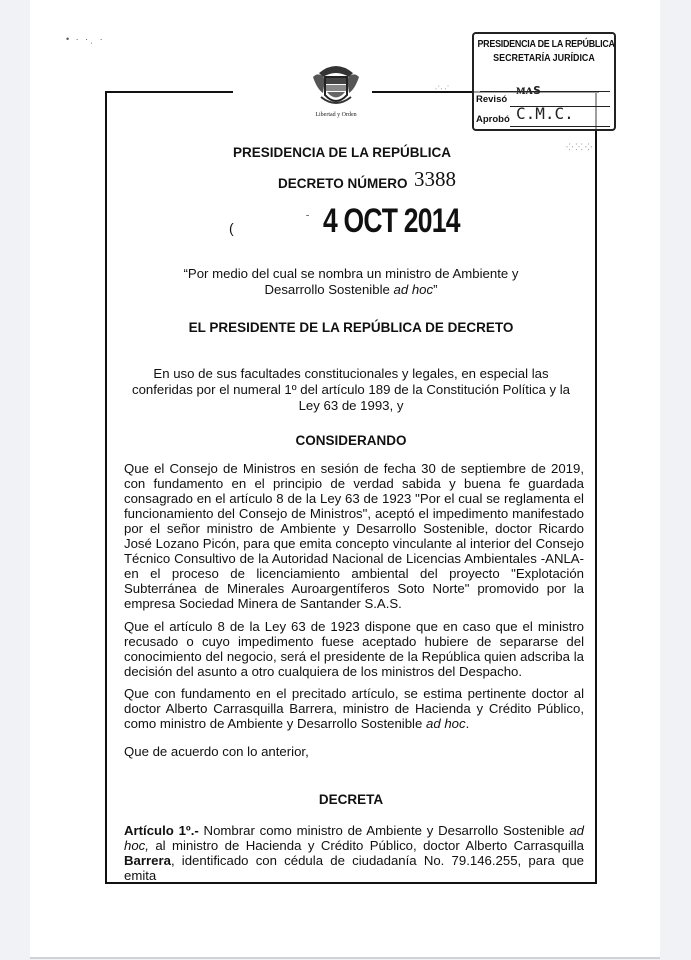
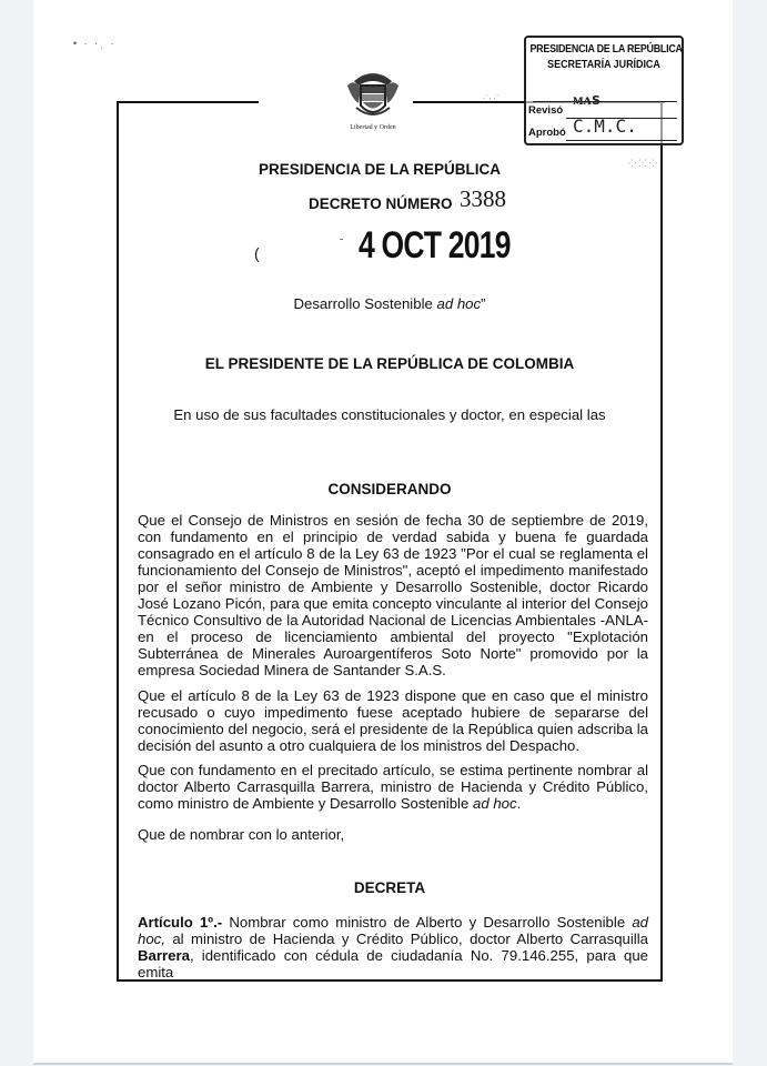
  • · ·ˌ ·
  ⁘⁖
  ⁘⁙⁘
  PRESIDENCIA DE LA REPÚBLICA
  SECRETARÍA JURÍDICA
  Revisó
  ᴍᴀs
  Aprobó
  C.M.C.
  PRESIDENCIA DE LA REPÚBLICA
  DECRETO NÚMERO
  3388
  (
  ˉ
- 4 OCT 2014
+ 4 OCT 2019
- “Por medio del cual se nombra un ministro de Ambiente y
  Desarrollo Sostenible ad hoc”
- EL PRESIDENTE DE LA REPÚBLICA DE DECRETO
+ EL PRESIDENTE DE LA REPÚBLICA DE COLOMBIA
- En uso de sus facultades constitucionales y legales, en especial las
+ En uso de sus facultades constitucionales y doctor, en especial las
- conferidas por el numeral 1º del artículo 189 de la Constitución Política y la
- Ley 63 de 1993, y
  CONSIDERANDO
  Que el Consejo de Ministros en sesión de fecha 30 de septiembre de 2019, con fundamento en el principio de verdad sabida y buena fe guardada consagrado en el artículo 8 de la Ley 63 de 1923 "Por el cual se reglamenta el funcionamiento del Consejo de Ministros", aceptó el impedimento manifestado por el señor ministro de Ambiente y Desarrollo Sostenible, doctor Ricardo José Lozano Picón, para que emita concepto vinculante al interior del Consejo Técnico Consultivo de la Autoridad Nacional de Licencias Ambientales -ANLA- en el proceso de licenciamiento ambiental del proyecto "Explotación Subterránea de Minerales Auroargentíferos Soto Norte" promovido por la empresa Sociedad Minera de Santander S.A.S.
  Que el artículo 8 de la Ley 63 de 1923 dispone que en caso que el ministro recusado o cuyo impedimento fuese aceptado hubiere de separarse del conocimiento del negocio, será el presidente de la República quien adscriba la decisión del asunto a otro cualquiera de los ministros del Despacho.
- Que con fundamento en el precitado artículo, se estima pertinente doctor al doctor Alberto Carrasquilla Barrera, ministro de Hacienda y Crédito Público, como ministro de Ambiente y Desarrollo Sostenible ad hoc.
+ Que con fundamento en el precitado artículo, se estima pertinente nombrar al doctor Alberto Carrasquilla Barrera, ministro de Hacienda y Crédito Público, como ministro de Ambiente y Desarrollo Sostenible ad hoc.
- Que de acuerdo con lo anterior,
+ Que de nombrar con lo anterior,
  DECRETA
- Artículo 1º.- Nombrar como ministro de Ambiente y Desarrollo Sostenible ad hoc, al ministro de Hacienda y Crédito Público, doctor Alberto Carrasquilla Barrera, identificado con cédula de ciudadanía No. 79.146.255, para que emita
+ Artículo 1º.- Nombrar como ministro de Alberto y Desarrollo Sostenible ad hoc, al ministro de Hacienda y Crédito Público, doctor Alberto Carrasquilla Barrera, identificado con cédula de ciudadanía No. 79.146.255, para que emita
